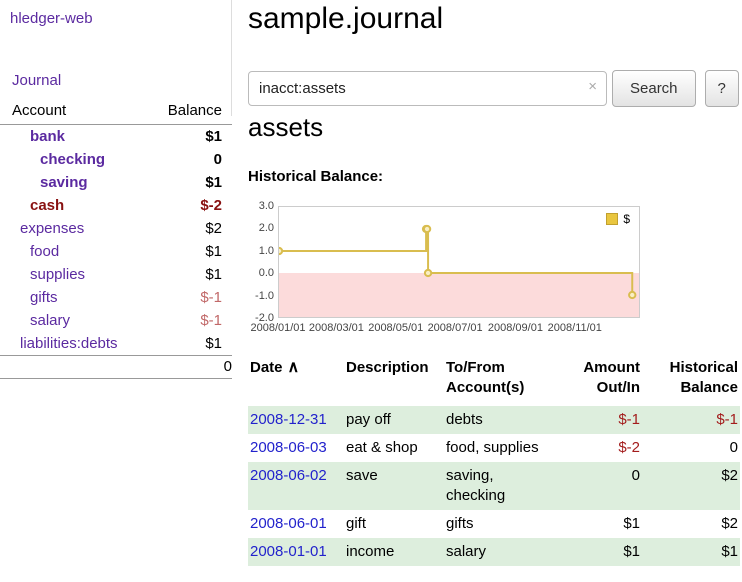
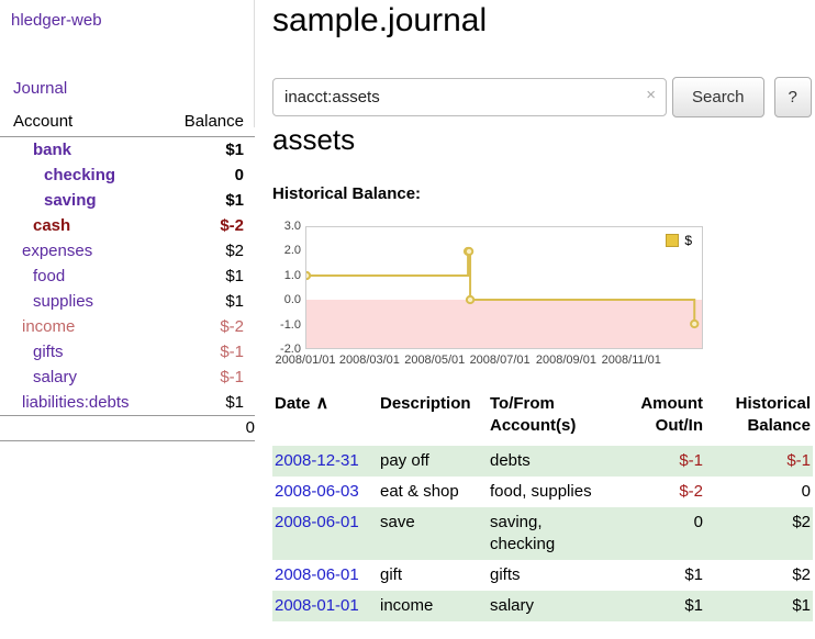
  hledger-web
  Journal
  Account	Balance
  bank	$1
  checking	0
  saving	$1
  cash	$-2
  expenses	$2
  food	$1
  supplies	$1
+ income	$-2
  gifts	$-1
  salary	$-1
  liabilities:debts	$1
  	0
  sample.journal
  inacct:assets
  ×
  Search
  ?
  assets
  Historical Balance:
  3.0
  2.0
  1.0
  0.0
  -1.0
  -2.0
  $
  2008/01/01
  2008/03/01
  2008/05/01
  2008/07/01
  2008/09/01
  2008/11/01
  Date ∧	Description	To/From Account(s)	Amount Out/In	Historical Balance
  2008-12-31	pay off	debts	$-1	$-1
  2008-06-03	eat & shop	food, supplies	$-2	0
- 2008-06-02	save	saving, checking	0	$2
+ 2008-06-01	save	saving, checking	0	$2
  2008-06-01	gift	gifts	$1	$2
  2008-01-01	income	salary	$1	$1
